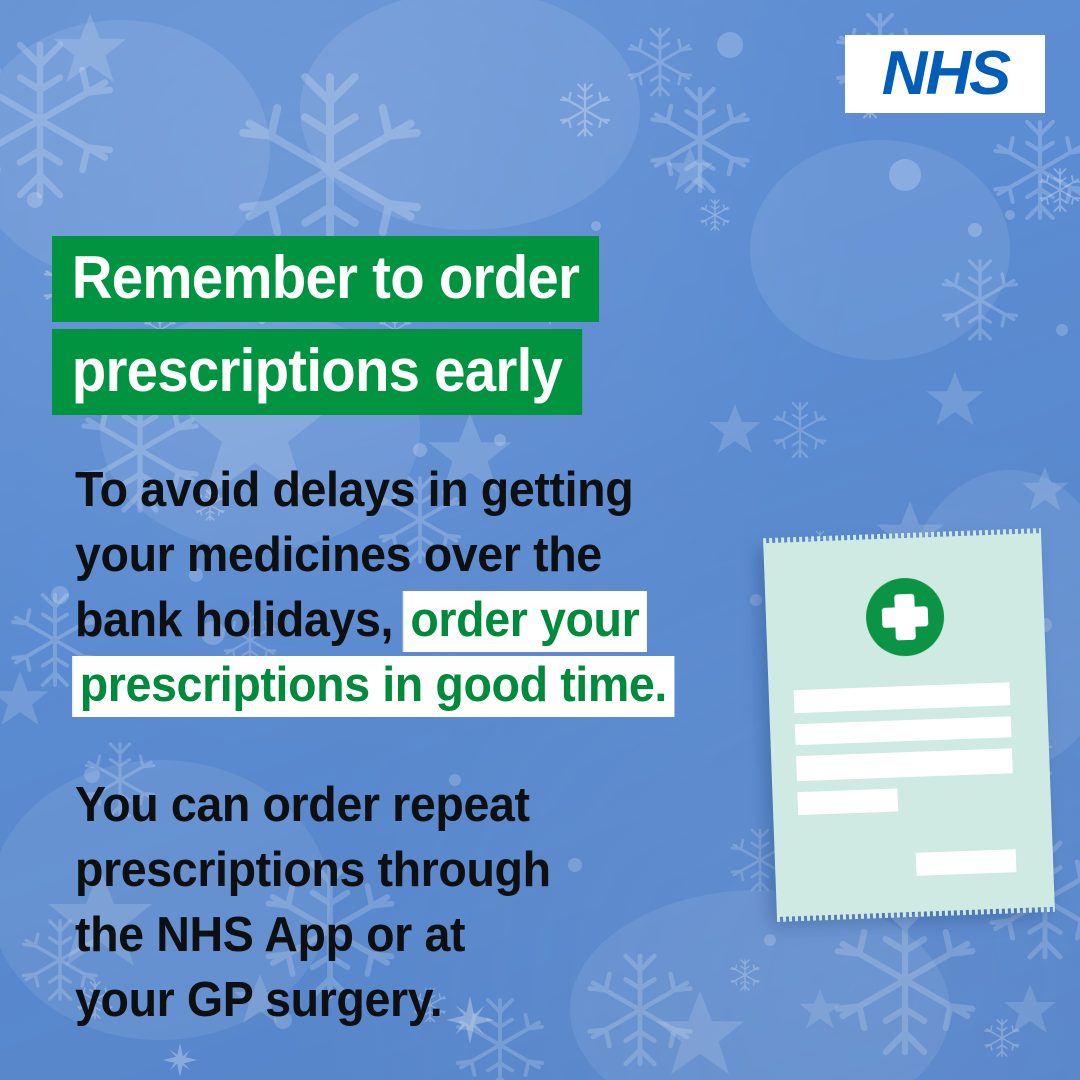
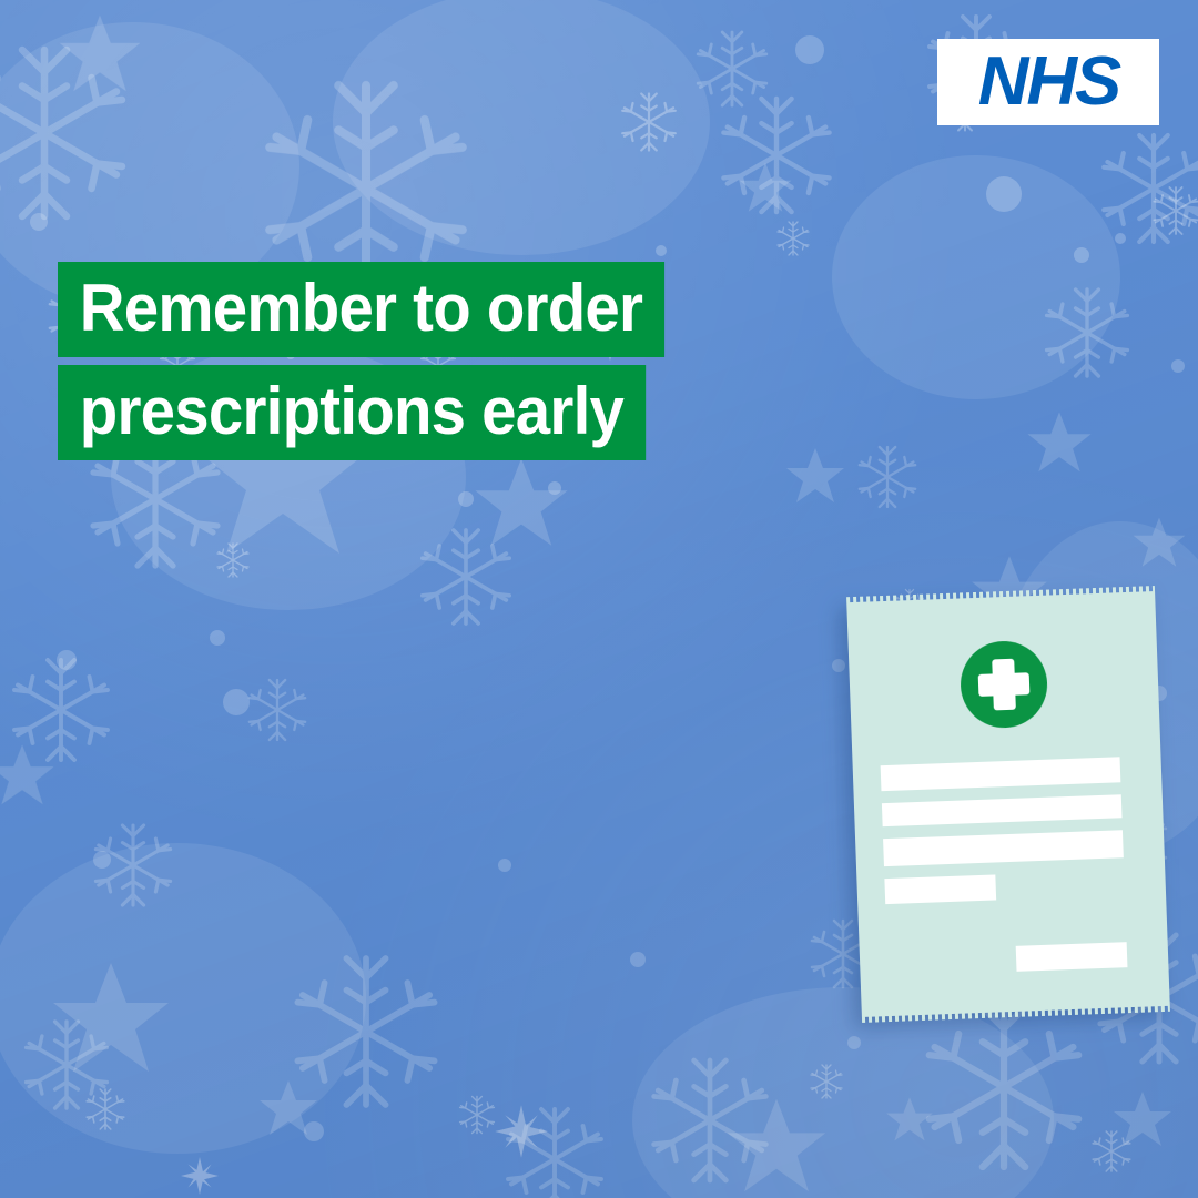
  NHS
  Remember to order
  prescriptions early
- To avoid delays in getting
- your medicines over the
- bank holidays, order your
- prescriptions in good time.
- You can order repeat
- prescriptions through
- the NHS App or at
- your GP surgery.
